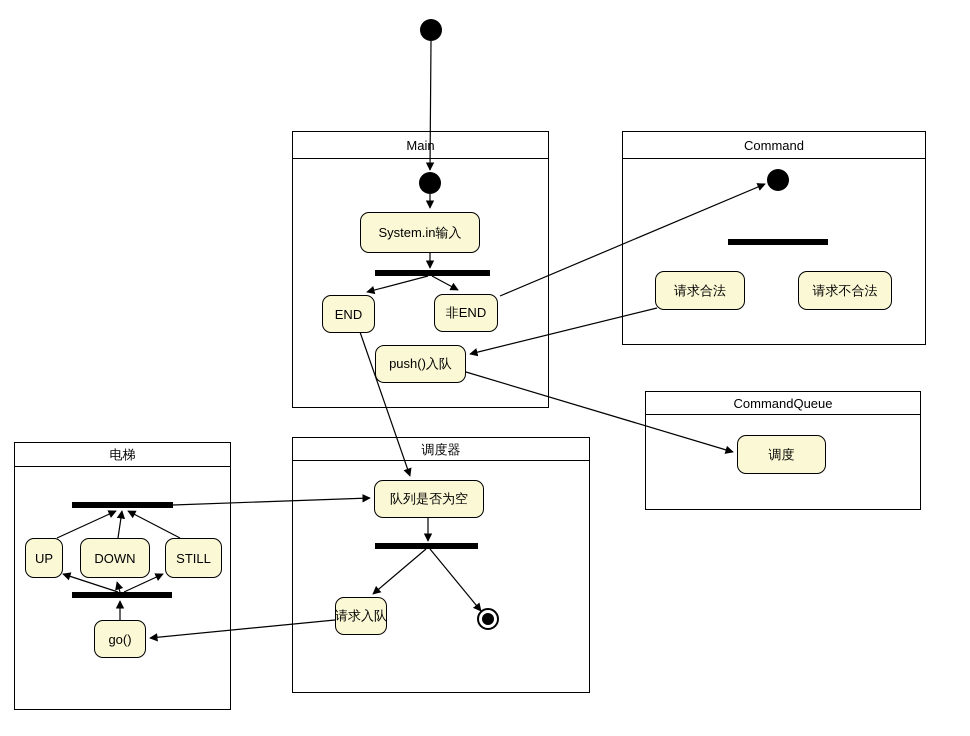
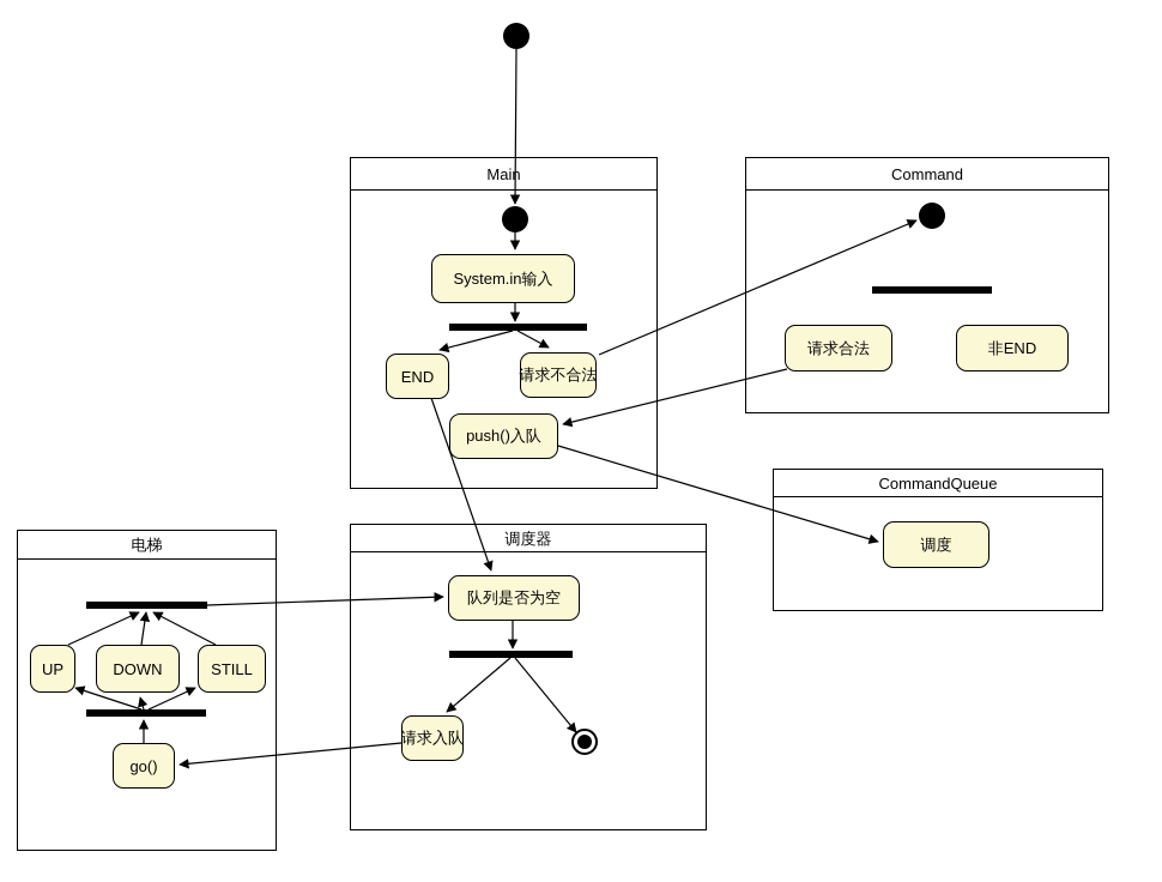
  Main
  Command
  CommandQueue
  电梯
  调度器
  System.in输入
  END
- 非END
+ 请求不合法
  push()入队
  请求合法
- 请求不合法
+ 非END
  调度
  队列是否为空
  请求入队
  UP
  DOWN
  STILL
  go()
